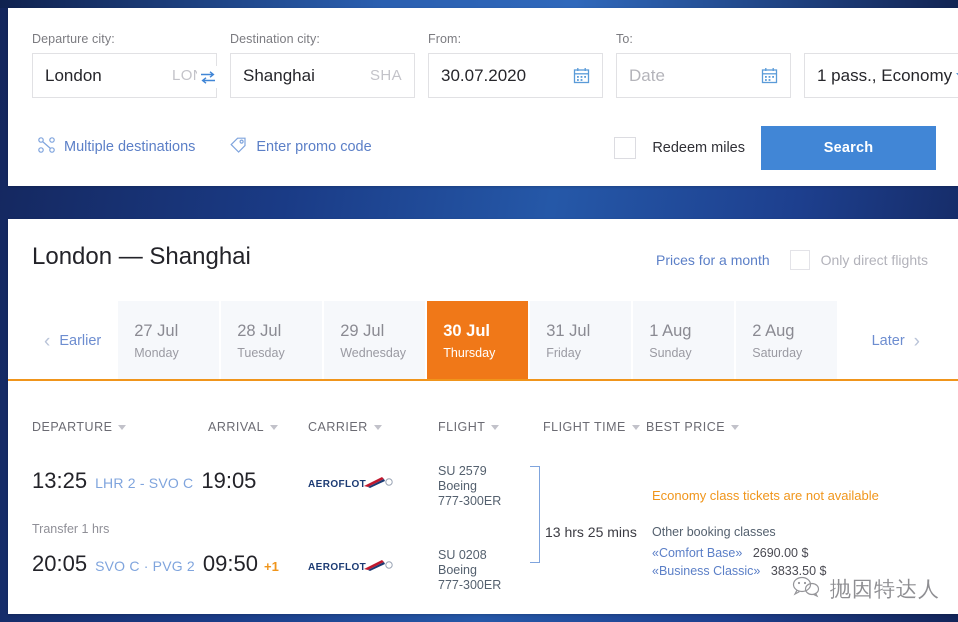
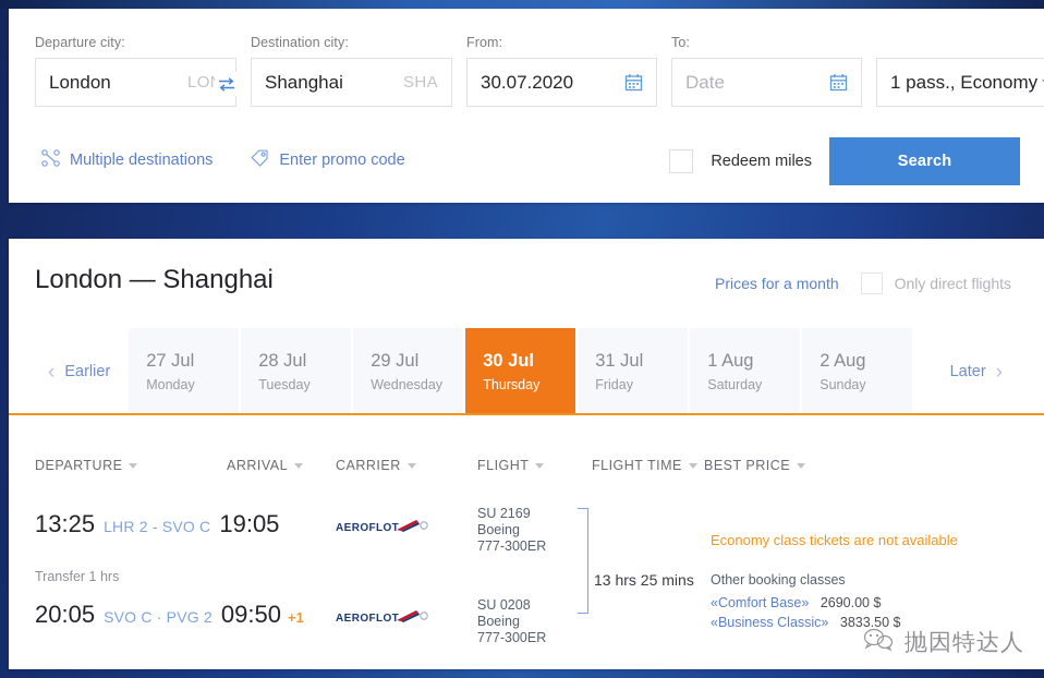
  Departure city:
  London
  Destination city:
  Shanghai
  SHA
  From:
  30.07.2020
  To:
  Date
  1 pass., Economy
  Multiple destinations
  Enter promo code
  Redeem miles
  Search
  London — Shanghai
  Prices for a month
  Only direct flights
  ‹
  Earlier
  27 Jul
  Monday
  28 Jul
  Tuesday
  29 Jul
  Wednesday
  30 Jul
  Thursday
  31 Jul
  Friday
  1 Aug
- Sunday
+ Saturday
  2 Aug
- Saturday
+ Sunday
  Later
  ›
  DEPARTURE
  ARRIVAL
  CARRIER
  FLIGHT
  FLIGHT TIME
  BEST PRICE
  13:25
  LHR 2 - SVO C
  19:05
  AEROFLOT
- SU 2579
+ SU 2169
  Boeing 777-300ER
  Transfer 1 hrs
  20:05
  SVO C · PVG 2
  09:50
  +1
  AEROFLOT
  SU 0208
  Boeing 777-300ER
  13 hrs 25 mins
  Economy class tickets are not available
  Other booking classes
  «Comfort Base» 2690.00 $
  «Business Classic» 3833.50 $
  抛因特达人
